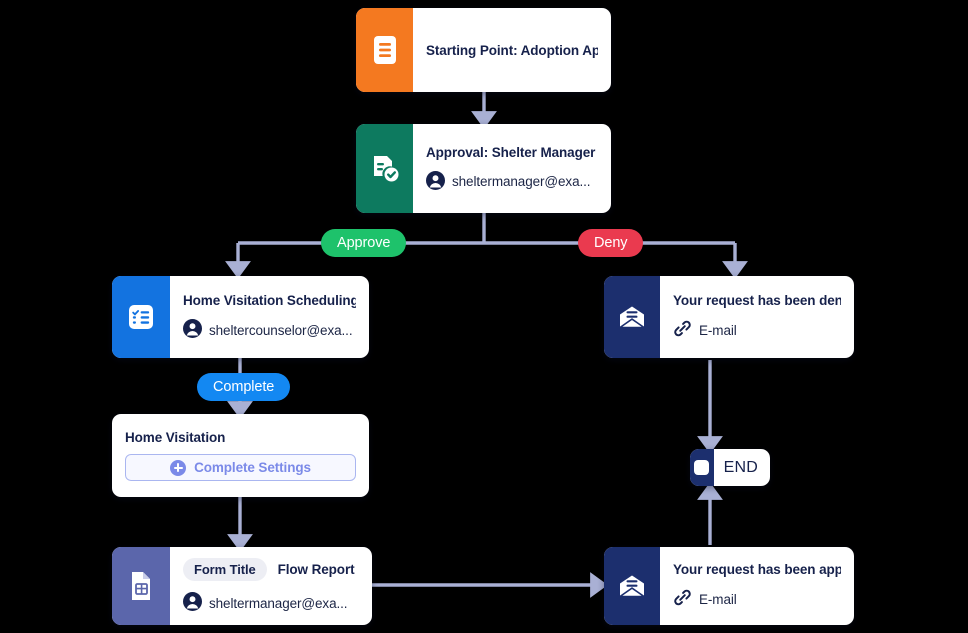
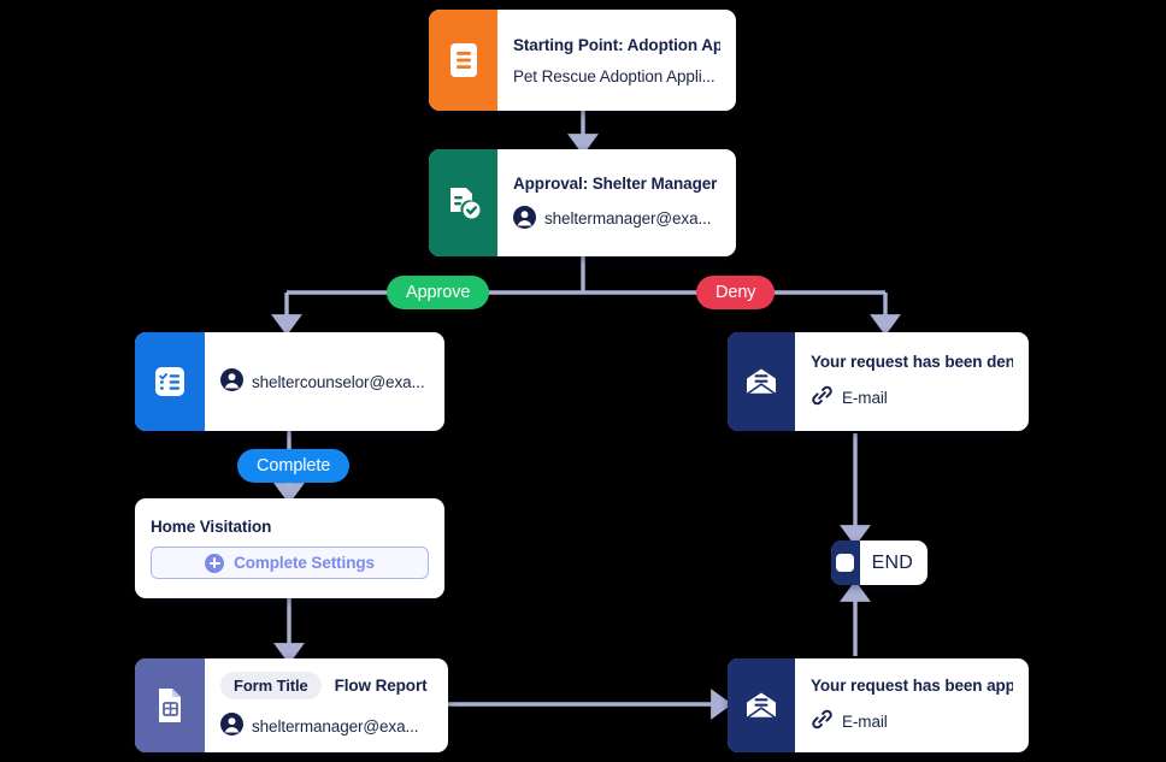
  Starting Point: Adoption Ap
+ Pet Rescue Adoption Appli...
  Approval: Shelter Manager
  sheltermanager@exa...
  Approve
  Deny
- Home Visitation Scheduling
  sheltercounselor@exa...
  Your request has been den
  E-mail
  Complete
  Home Visitation
  Complete Settings
  END
  Form Title
  Flow Report
  sheltermanager@exa...
  Your request has been app
  E-mail
